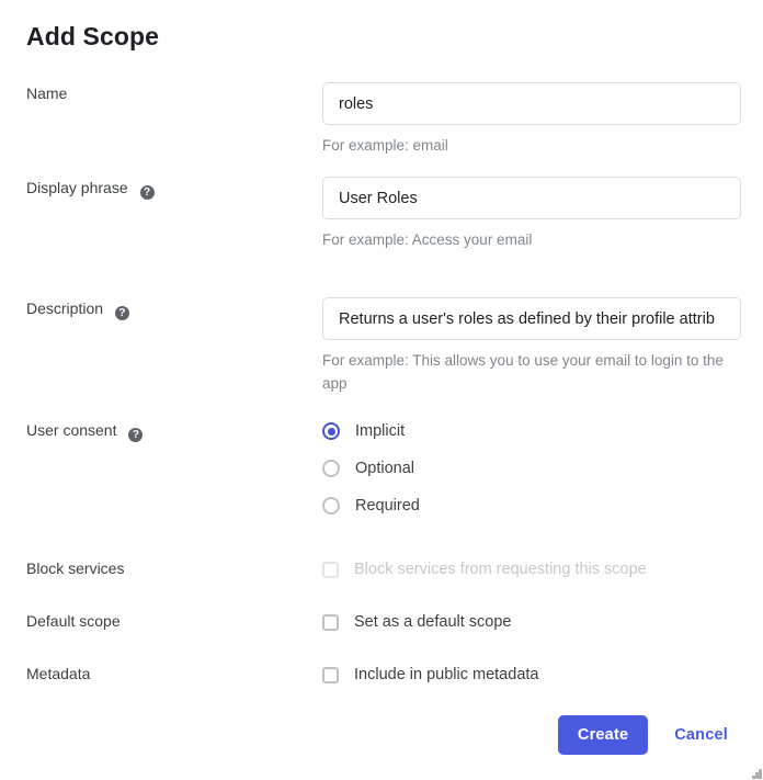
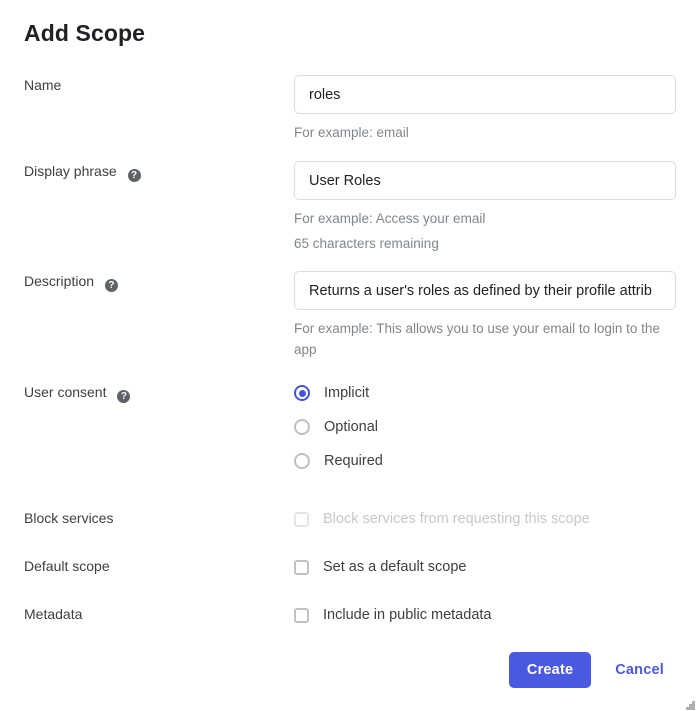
  Add Scope
  Name
  roles
  For example: email
  Display phrase ?
  User Roles
  For example: Access your email
+ 65 characters remaining
  Description ?
  Returns a user's roles as defined by their profile attrib
  For example: This allows you to use your email to login to the app
  User consent ?
  Implicit
  Optional
  Required
  Block services
  Block services from requesting this scope
  Default scope
  Set as a default scope
  Metadata
  Include in public metadata
  Create
  Cancel
